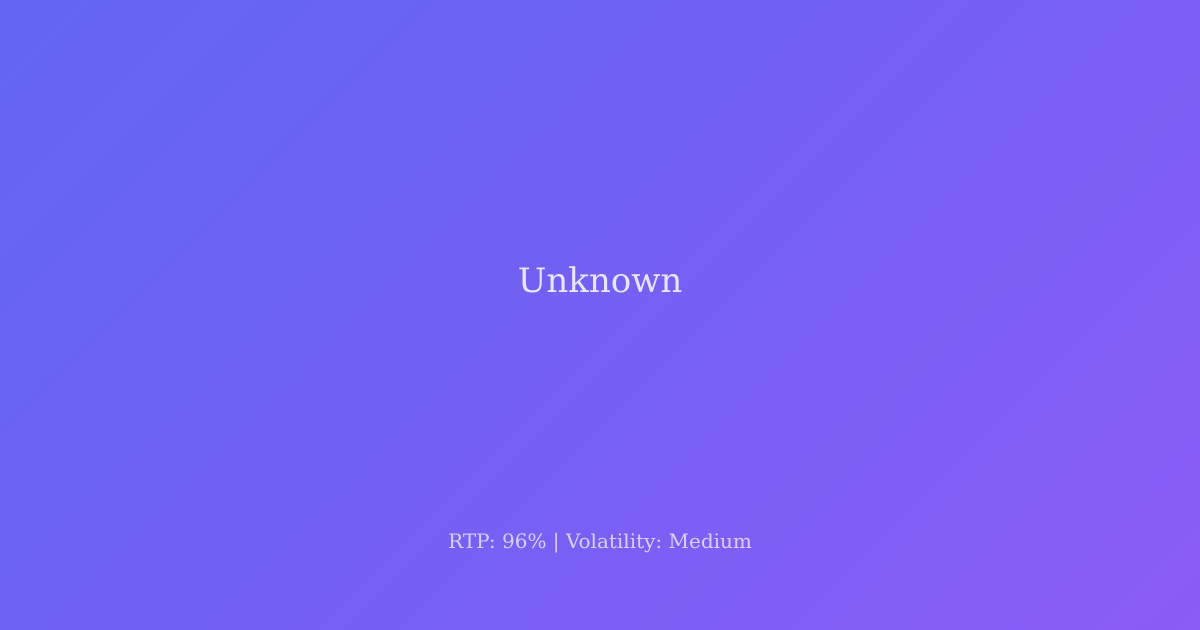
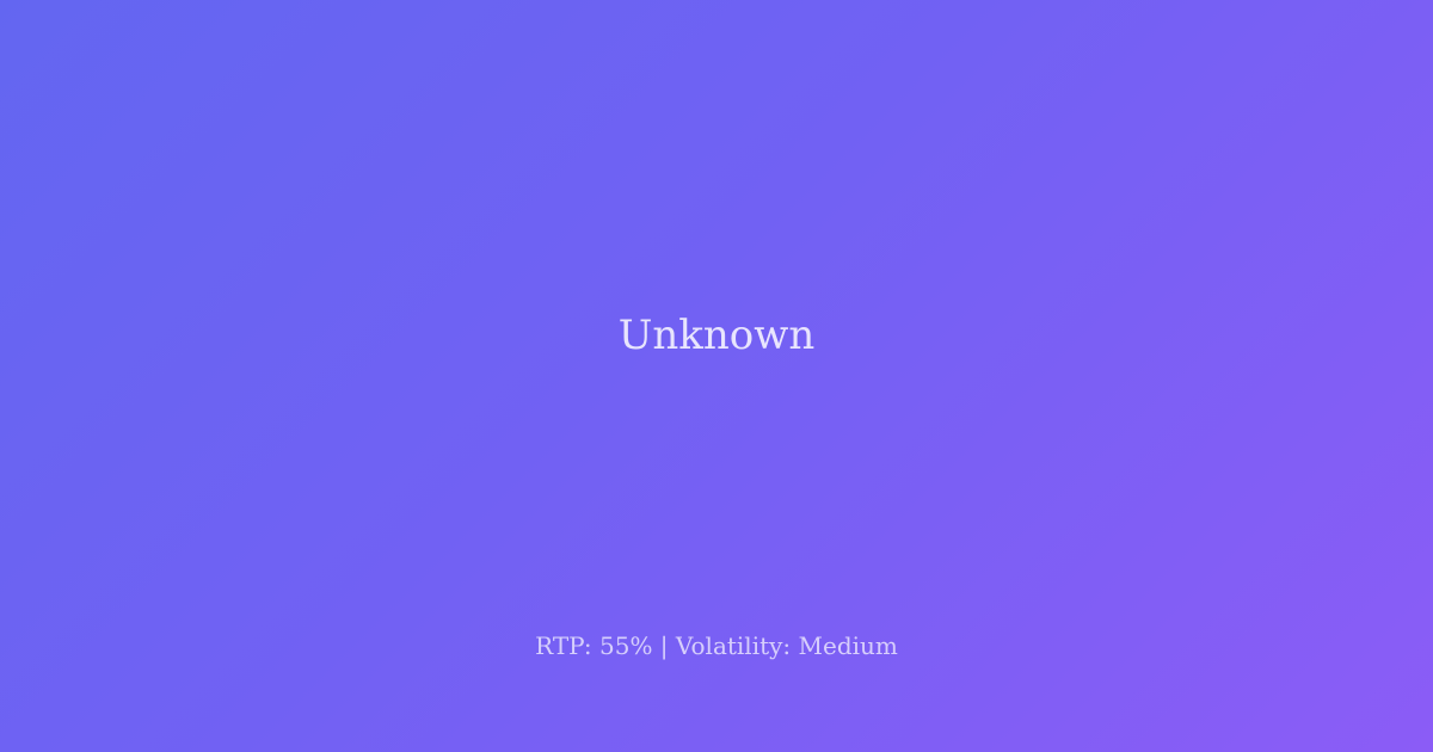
  Unknown
- RTP: 96% | Volatility: Medium
+ RTP: 55% | Volatility: Medium
